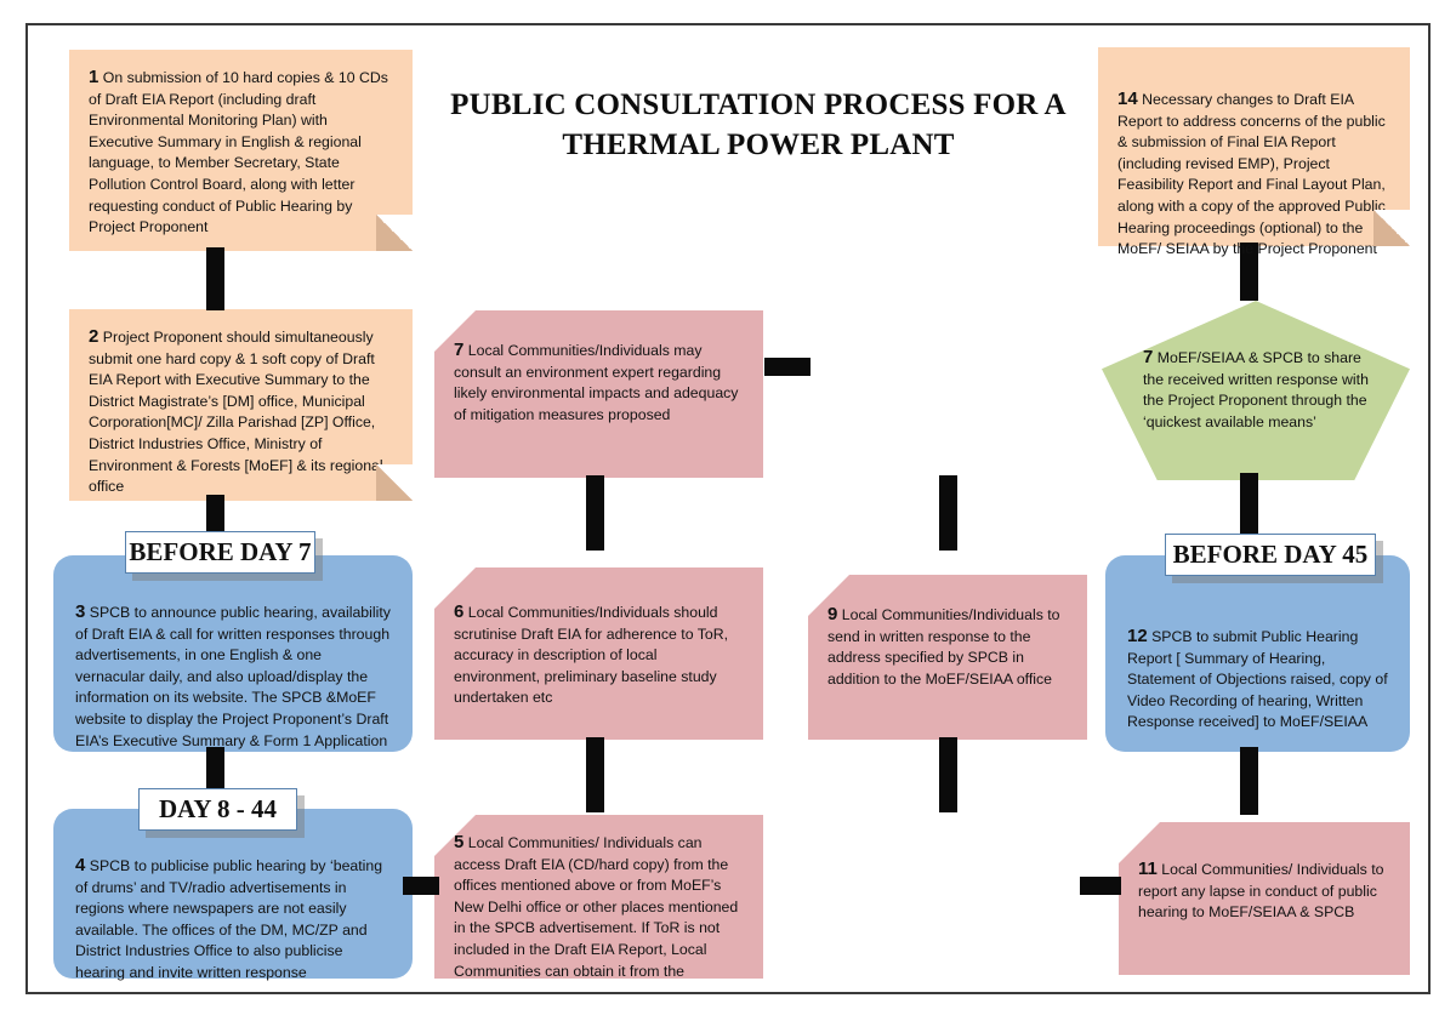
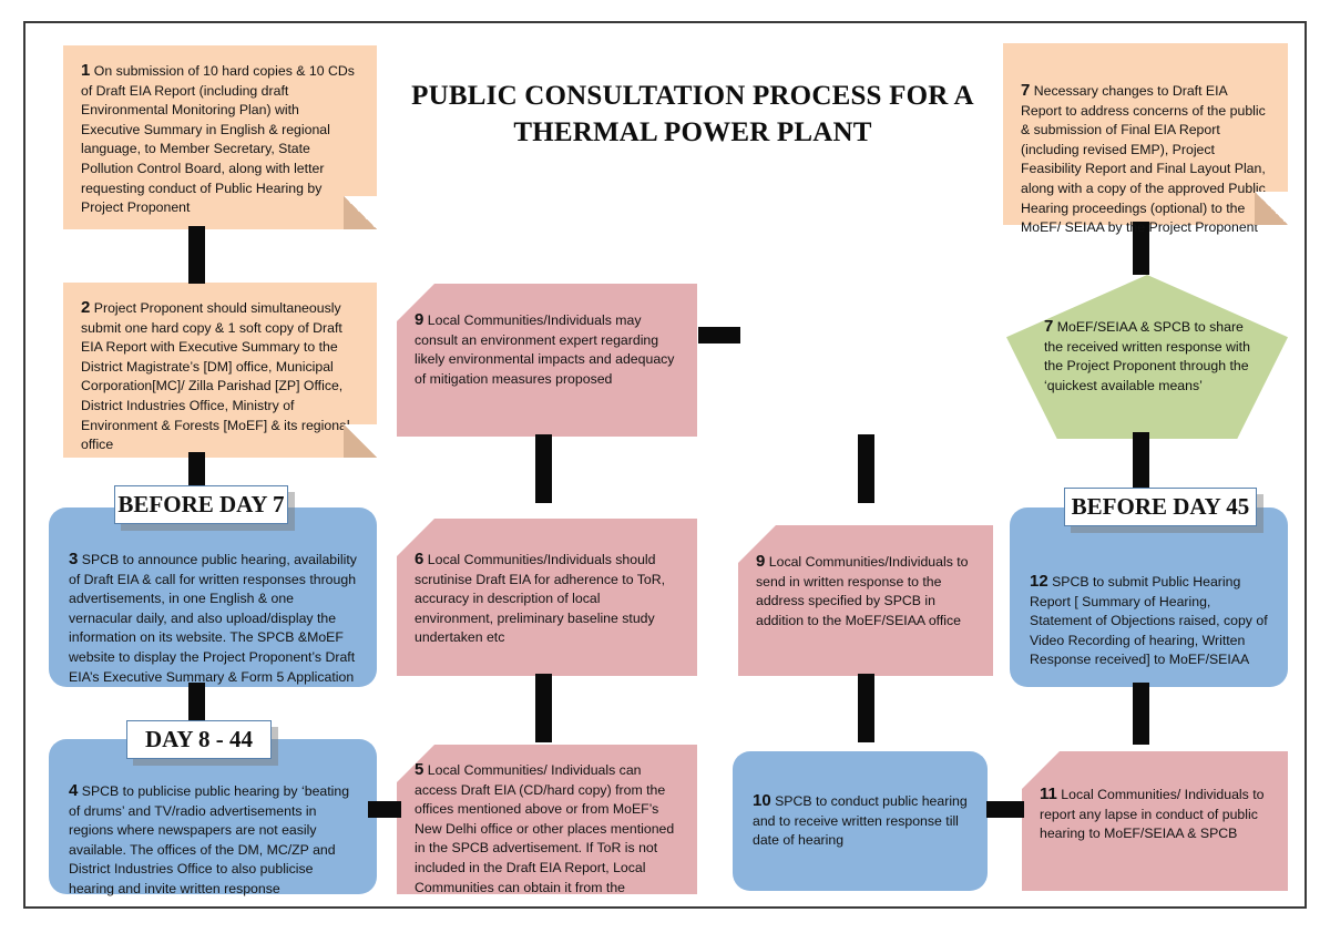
  PUBLIC CONSULTATION PROCESS FOR A THERMAL POWER PLANT
  1 On submission of 10 hard copies & 10 CDs of Draft EIA Report (including draft Environmental Monitoring Plan) with Executive Summary in English & regional language, to Member Secretary, State Pollution Control Board, along with letter requesting conduct of Public Hearing by Project Proponent
  2 Project Proponent should simultaneously submit one hard copy & 1 soft copy of Draft EIA Report with Executive Summary to the District Magistrate’s [DM] office, Municipal Corporation[MC]/ Zilla Parishad [ZP] Office, District Industries Office, Ministry of Environment & Forests [MoEF] & its region office
- 3 SPCB to announce public hearing, availability of Draft EIA & call for written responses through advertisements, in one English & one vernacular daily, and also upload/display the information on its website. The SPCB &MoEF website to display the Project Proponent’s Draft EIA’s Executive Summary & Form 1 Application
+ 3 SPCB to announce public hearing, availability of Draft EIA & call for written responses through advertisements, in one English & one vernacular daily, and also upload/display the information on its website. The SPCB &MoEF website to display the Project Proponent’s Draft EIA’s Executive Summary & Form 5 Application
  BEFORE DAY 7
  4 SPCB to publicise public hearing by ‘beating of drums’ and TV/radio advertisements in regions where newspapers are not easily available. The offices of the DM, MC/ZP and District Industries Office to also publicise hearing and invite written response
  DAY 8 - 44
  5 Local Communities/ Individuals can access Draft EIA (CD/hard copy) from the offices mentioned above or from MoEF’s New Delhi office or other places mentioned in the SPCB advertisement. If ToR is not included in the Draft EIA Report, Local Communities can obtain it from the
  6 Local Communities/Individuals should scrutinise Draft EIA for adherence to ToR, accuracy in description of local environment, preliminary baseline study undertaken etc
- 7 Local Communities/Individuals may consult an environment expert regarding likely environmental impacts and adequacy of mitigation measures proposed
+ 9 Local Communities/Individuals may consult an environment expert regarding likely environmental impacts and adequacy of mitigation measures proposed
  9 Local Communities/Individuals to send in written response to the address specified by SPCB in addition to the MoEF/SEIAA office
+ 10 SPCB to conduct public hearing and to receive written response till date of hearing
  11 Local Communities/ Individuals to report any lapse in conduct of public hearing to MoEF/SEIAA & SPCB
  12 SPCB to submit Public Hearing Report [ Summary of Hearing, Statement of Objections raised, copy of Video Recording of hearing, Written Response received] to MoEF/SEIAA
  BEFORE DAY 45
  7 MoEF/SEIAA & SPCB to share the received written response with the Project Proponent through the ‘quickest available means’
- 14 Necessary changes to Draft EIA Report to address concerns of the public & submission of Final EIA Report (including revised EMP), Project Feasibility Report and Final Layout Plan, along with a copy of the approved Public Hearing proceedings (optional) to the MoEF/ SEIAA by the Project Proponent
+ 7 Necessary changes to Draft EIA Report to address concerns of the public & submission of Final EIA Report (including revised EMP), Project Feasibility Report and Final Layout Plan, along with a copy of the approved Public Hearing proceedings (optional) to the MoEF/ SEIAA by the Project Proponent
